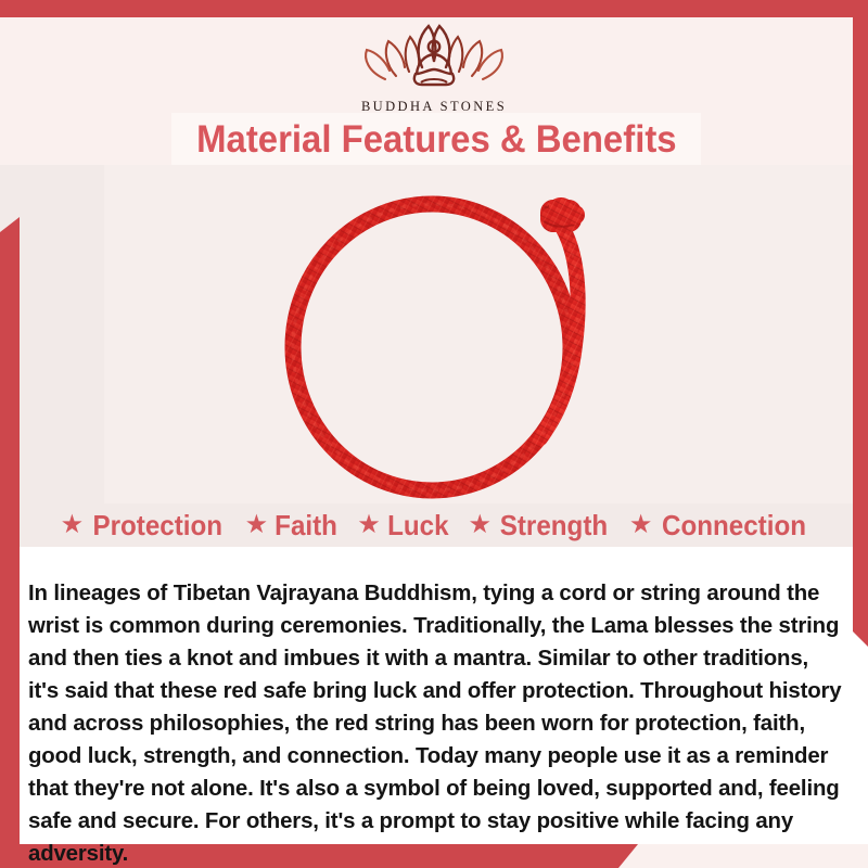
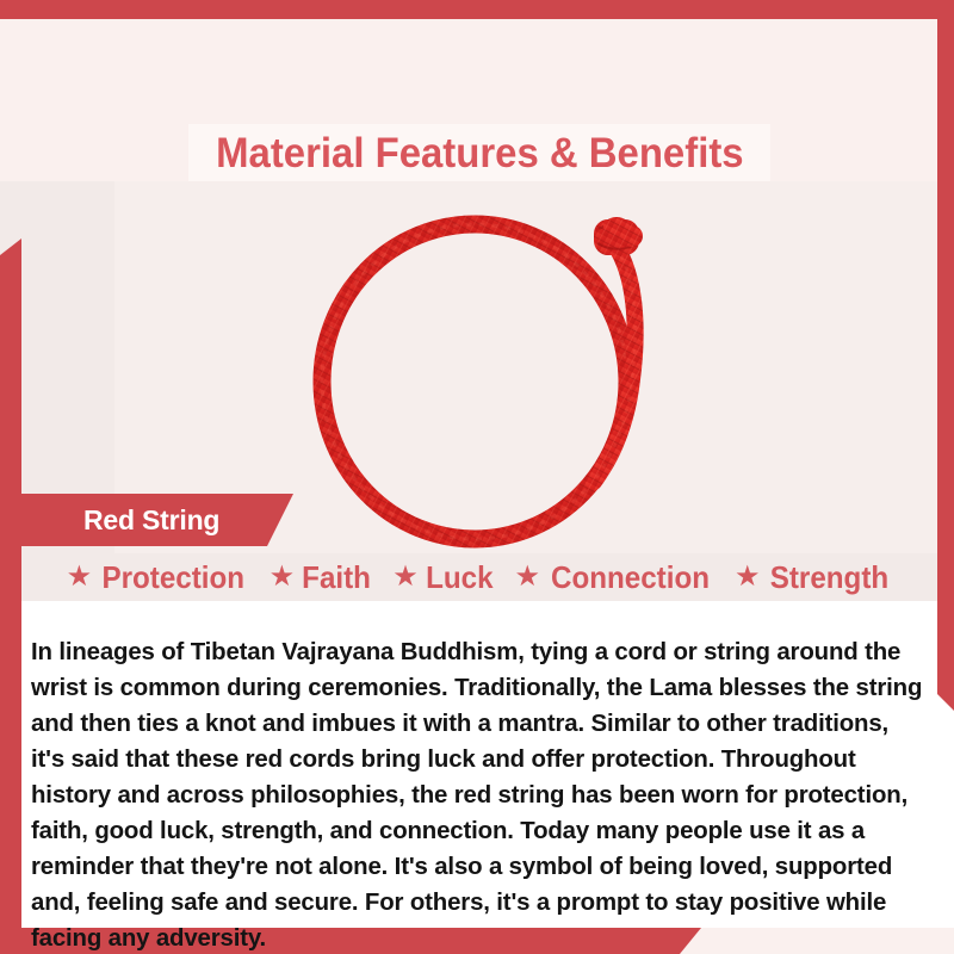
- BUDDHA STONES
  Material Features & Benefits
+ Red String
  ★
  Protection
  ★
  Faith
  ★
  Luck
  ★
- Strength
+ Connection
  ★
- Connection
+ Strength
- In lineages of Tibetan Vajrayana Buddhism, tying a cord or string around the wrist is common during ceremonies. Traditionally, the Lama blesses the string and then ties a knot and imbues it with a mantra. Similar to other traditions, it's said that these red safe bring luck and offer protection. Throughout history and across philosophies, the red string has been worn for protection, faith, good luck, strength, and connection. Today many people use it as a reminder that they're not alone. It's also a symbol of being loved, supported and, feeling safe and secure. For others, it's a prompt to stay positive while facing any adversity.
+ In lineages of Tibetan Vajrayana Buddhism, tying a cord or string around the wrist is common during ceremonies. Traditionally, the Lama blesses the string and then ties a knot and imbues it with a mantra. Similar to other traditions, it's said that these red cords bring luck and offer protection. Throughout history and across philosophies, the red string has been worn for protection, faith, good luck, strength, and connection. Today many people use it as a reminder that they're not alone. It's also a symbol of being loved, supported and, feeling safe and secure. For others, it's a prompt to stay positive while facing any adversity.
